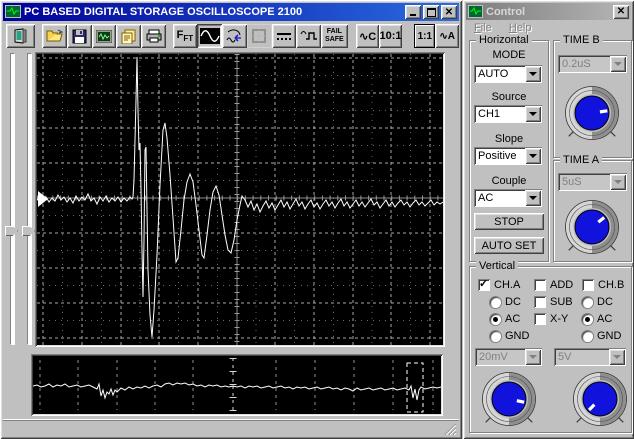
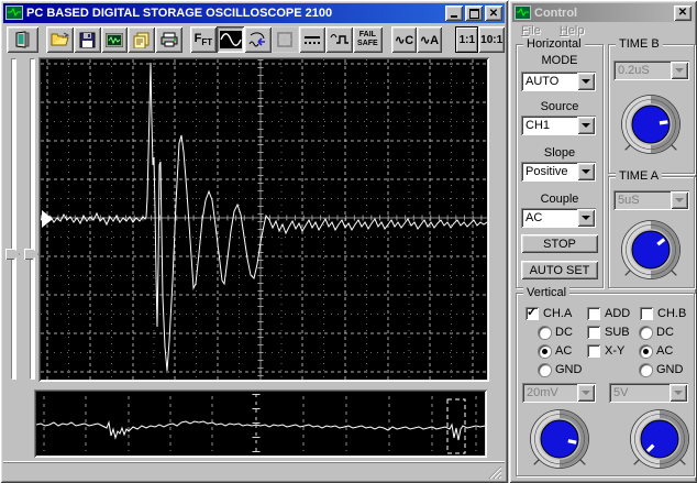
  PC BASED DIGITAL STORAGE OSCILLOSCOPE 2100
  ✕
  FFT
  ∿C
- 10:1
+ ∿A
  1:1
- ∿A
+ 10:1
  Control
  ✕
  File Help
  Horizontal
  MODE
  AUTO
  Source
  CH1
  Slope
  Positive
  Couple
  AC
  STOP
  AUTO SET
  TIME B
  0.2uS
  TIME A
  5uS
  Vertical
  CH.A
  ADD
  CH.B
  DC
  SUB
  DC
  AC
  X-Y
  AC
  GND
  GND
  20mV
  5V
